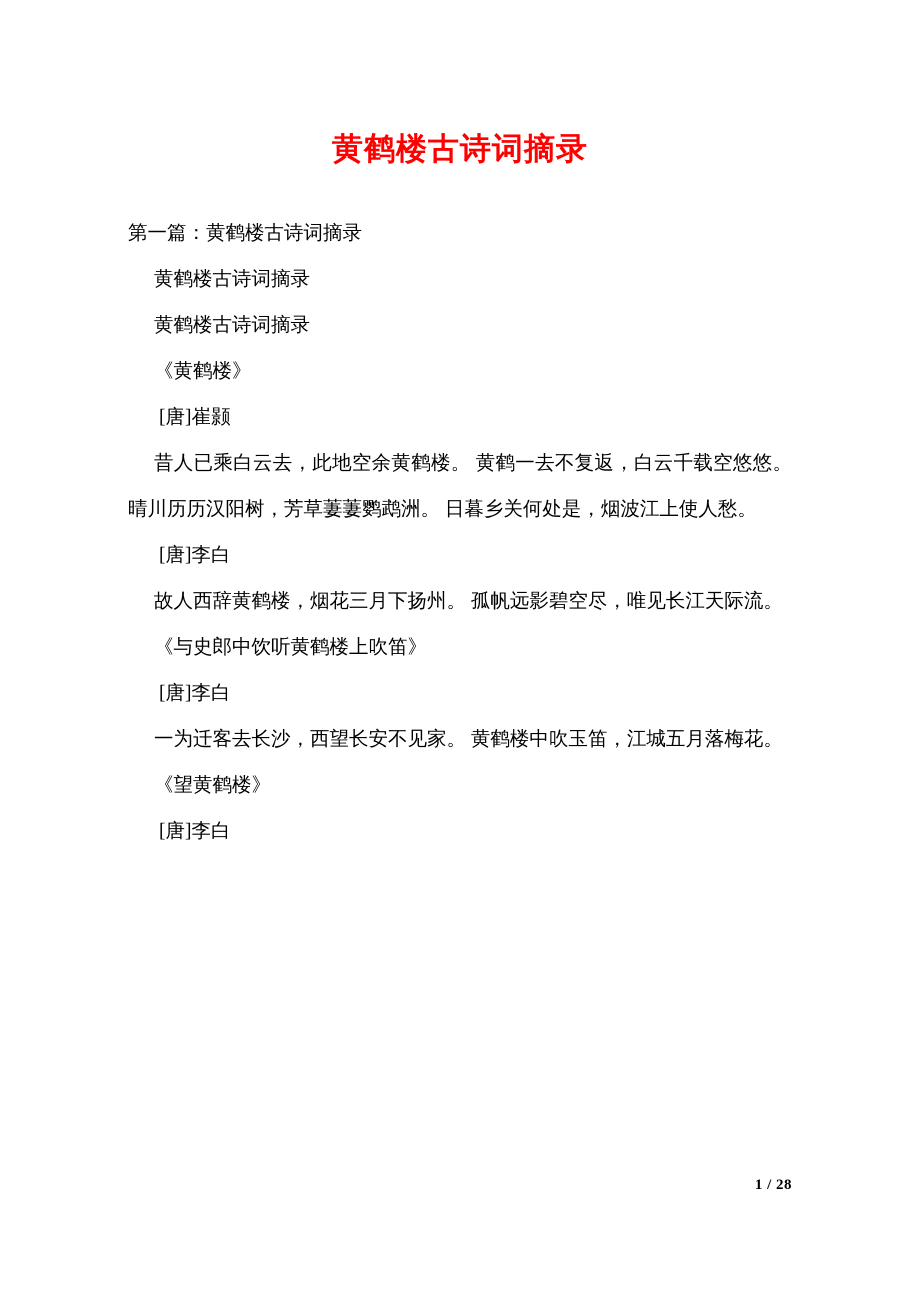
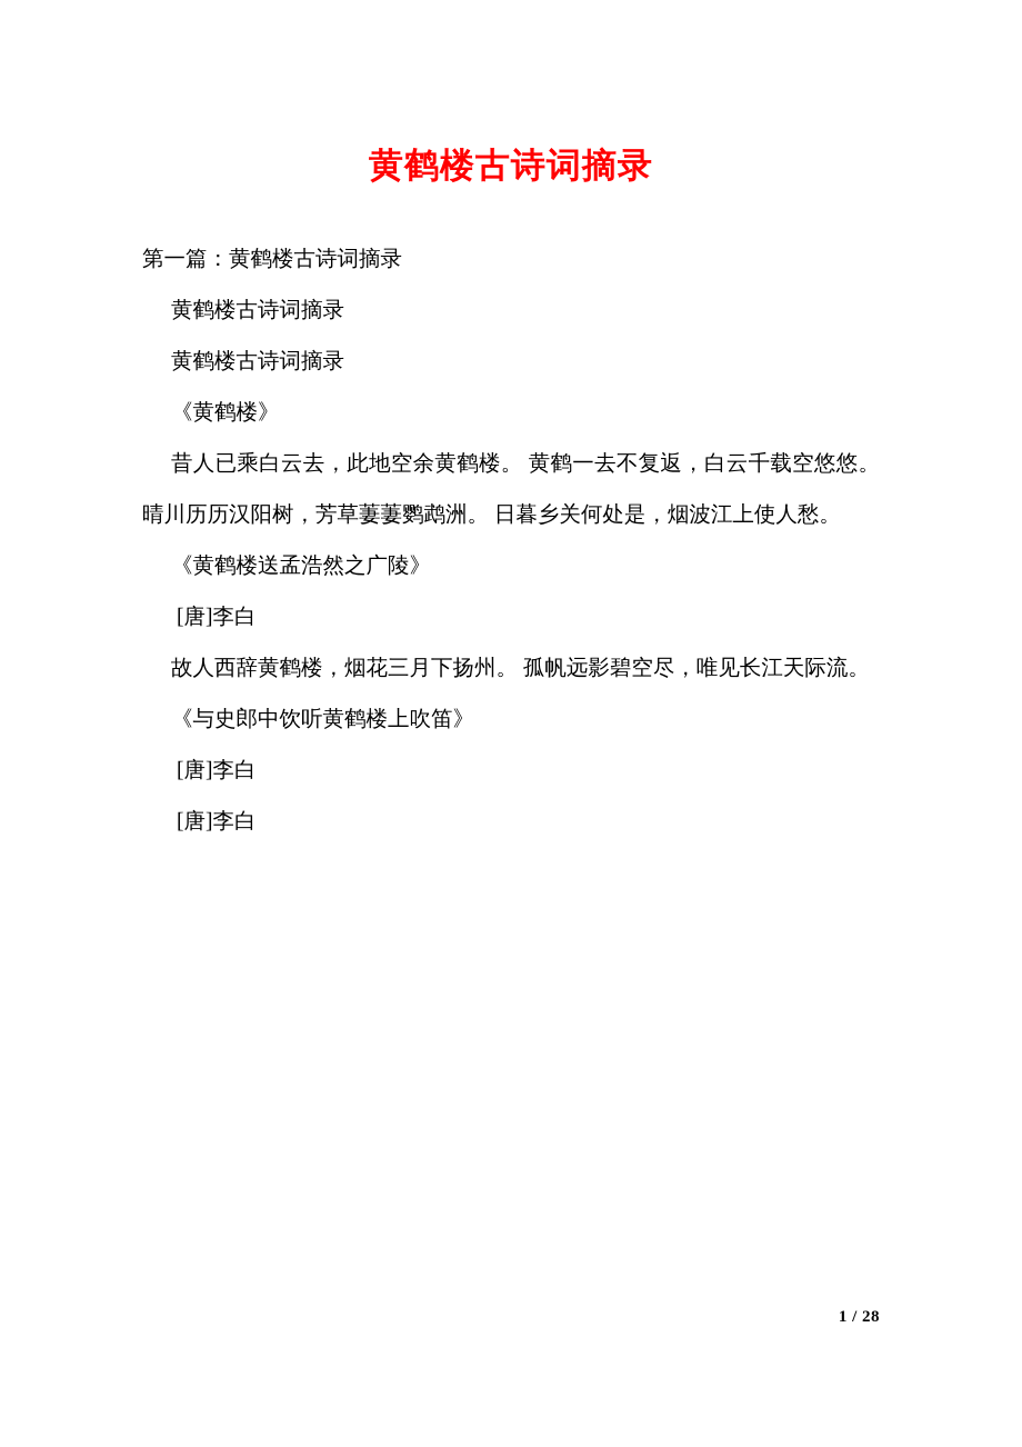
  黄鹤楼古诗词摘录
  第一篇：黄鹤楼古诗词摘录
  黄鹤楼古诗词摘录
  黄鹤楼古诗词摘录
  《黄鹤楼》
- [唐]崔颢
  昔人已乘白云去，此地空余黄鹤楼。 黄鹤一去不复返，白云千载空悠悠。 晴川历历汉阳树，芳草萋萋鹦鹉洲。 日暮乡关何处是，烟波江上使人愁。
+ 《黄鹤楼送孟浩然之广陵》
  [唐]李白
  故人西辞黄鹤楼，烟花三月下扬州。 孤帆远影碧空尽，唯见长江天际流。
  《与史郎中饮听黄鹤楼上吹笛》
  [唐]李白
- 一为迁客去长沙，西望长安不见家。 黄鹤楼中吹玉笛，江城五月落梅花。
- 《望黄鹤楼》
  [唐]李白
  1 / 28
